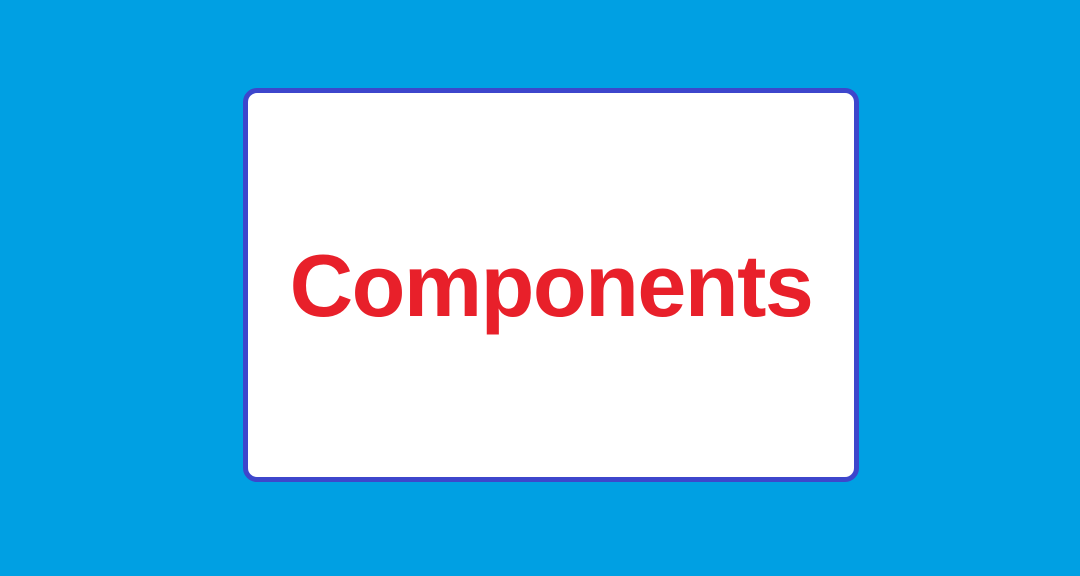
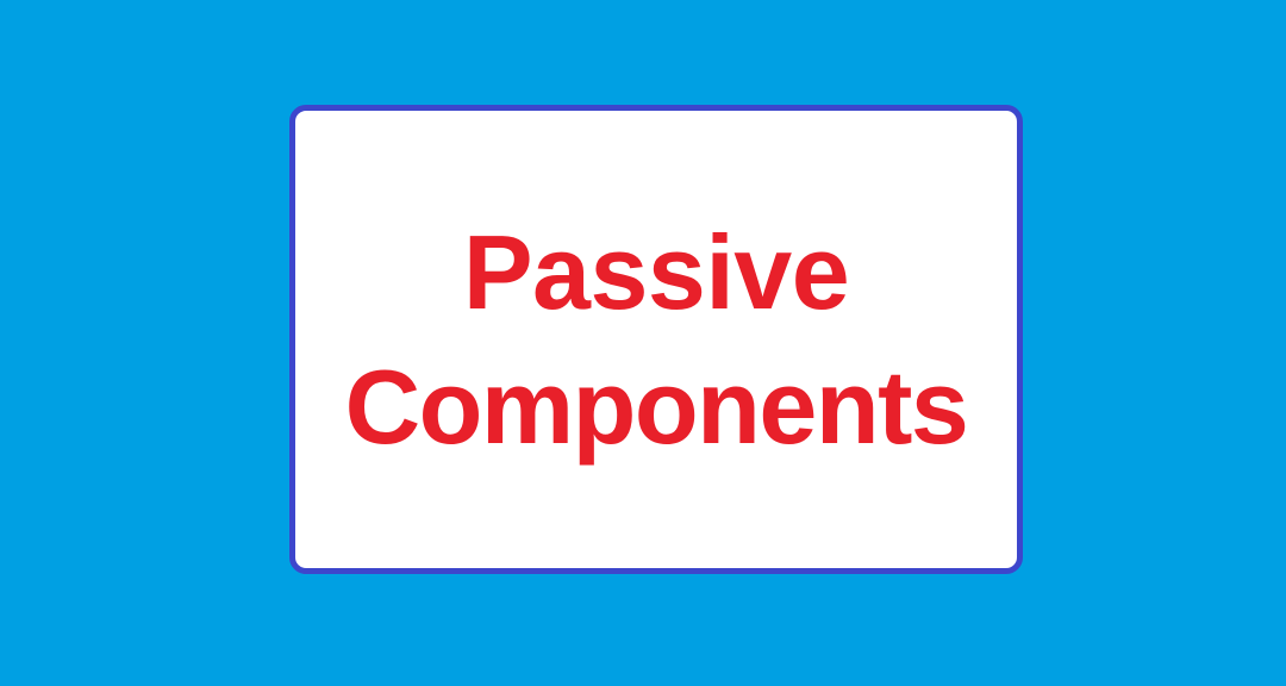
+ Passive
  Components
